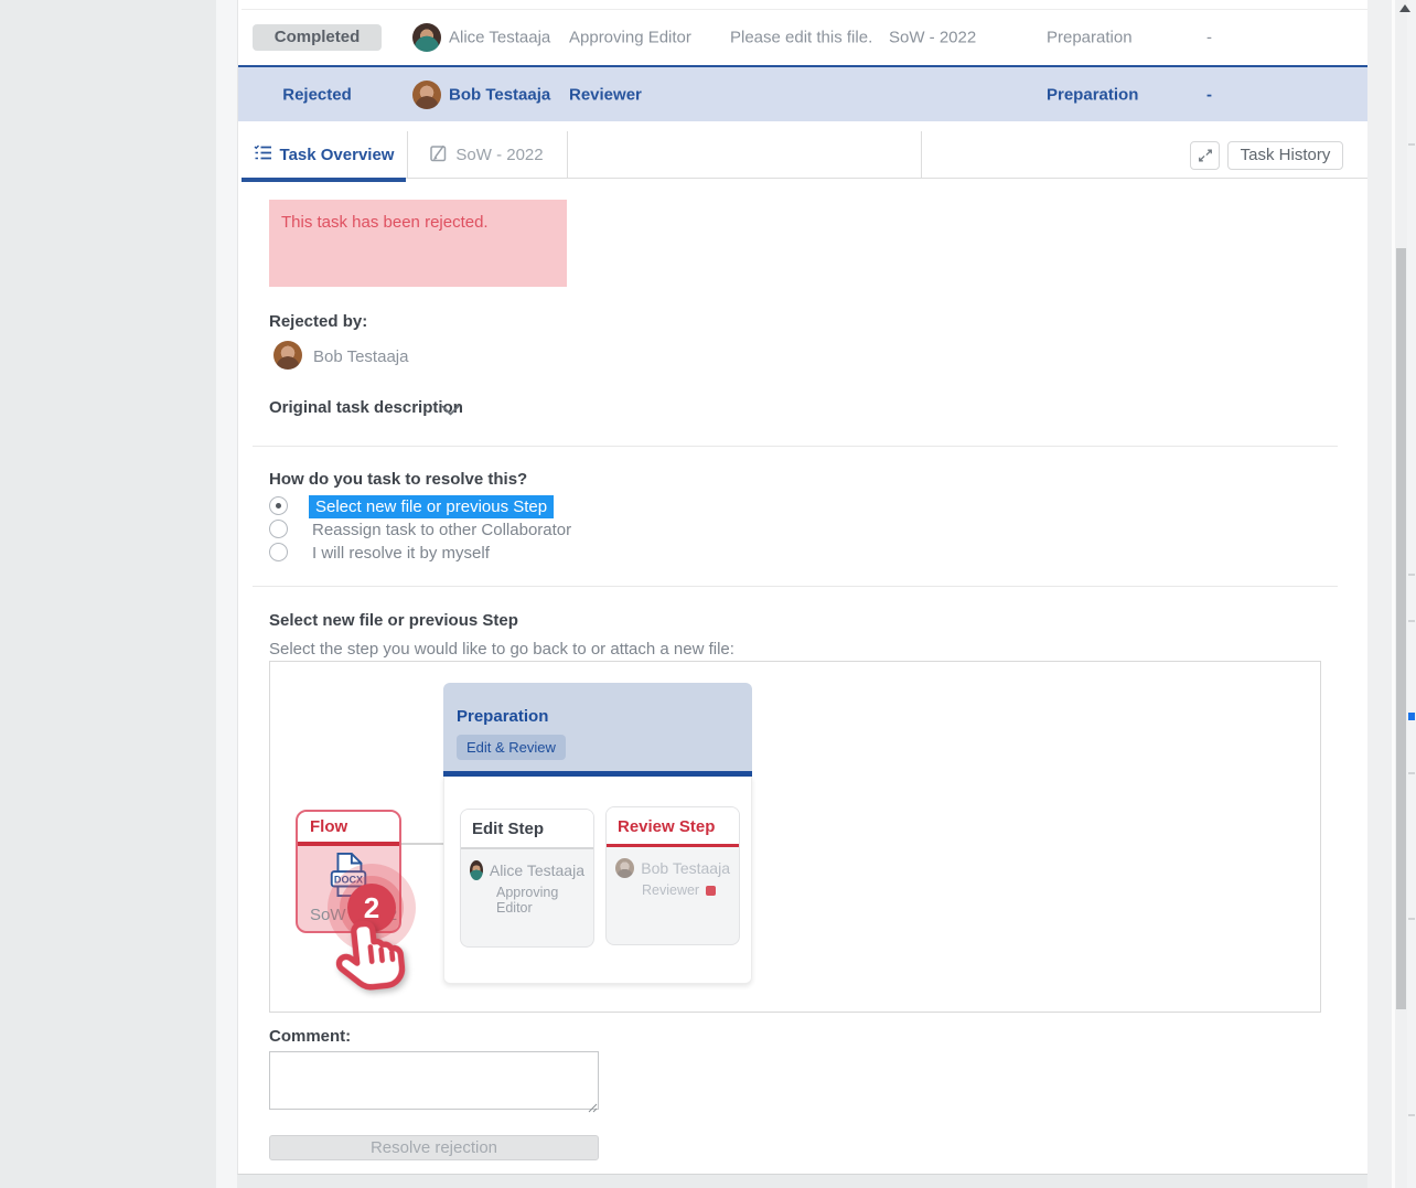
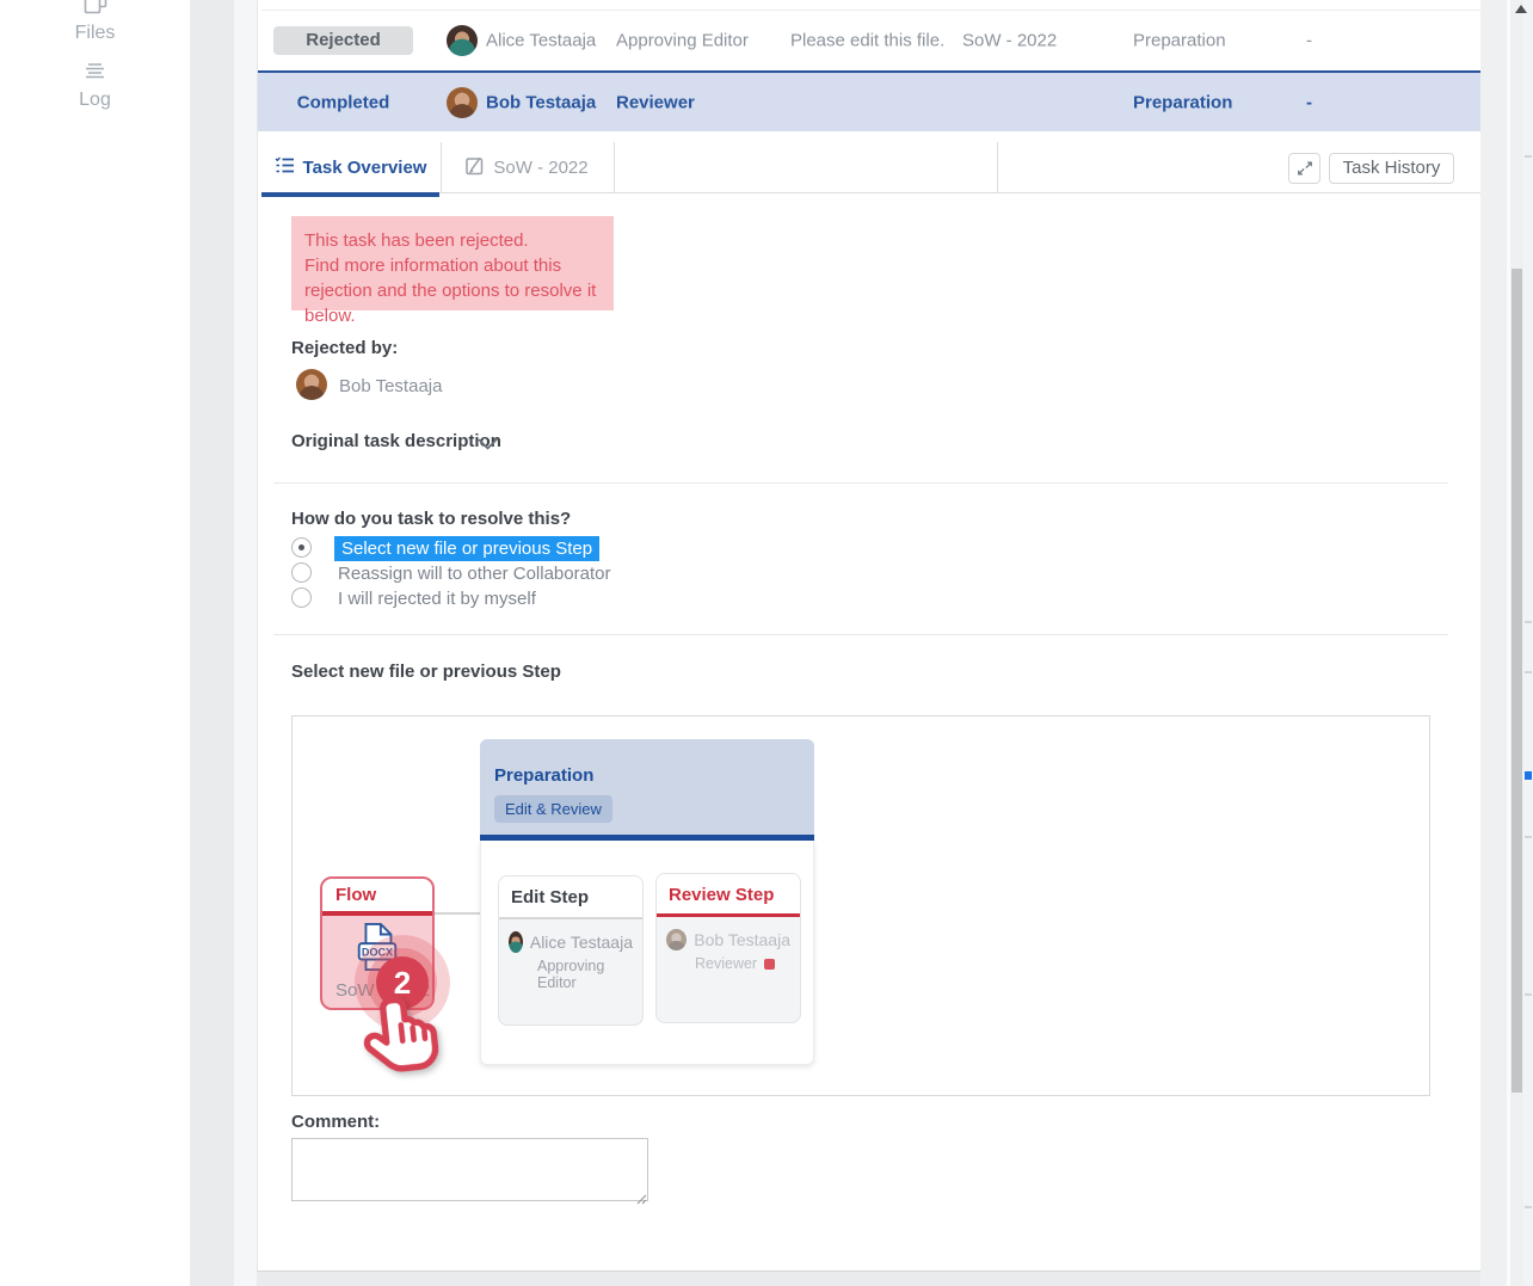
+ Files
+ Log
- Completed
+ Rejected
  Alice Testaaja
  Approving Editor
  Please edit this file.
  SoW - 2022
  Preparation
  -
- Rejected
+ Completed
  Bob Testaaja
  Reviewer
  Preparation
  -
  Task Overview
  SoW - 2022
  Task History
  This task has been rejected.
+ Find more information about this rejection and the options to resolve it below.
  Rejected by:
  Bob Testaaja
  Original task descriptio
  How do you task to resolve this?
  Select new file or previous Step
- Reassign task to other Collaborator
+ Reassign will to other Collaborator
- I will resolve it by myself
+ I will rejected it by myself
  Select new file or previous Step
- Select the step you would like to go back to or attach a new file:
  Flow
  DOCX
  2
  Preparation
  Edit & Review
  Edit Step
  Alice Testaaja
  Approving Editor
  Review Step
  Bob Testaaja
  Reviewer
  Comment:
- Resolve rejection
